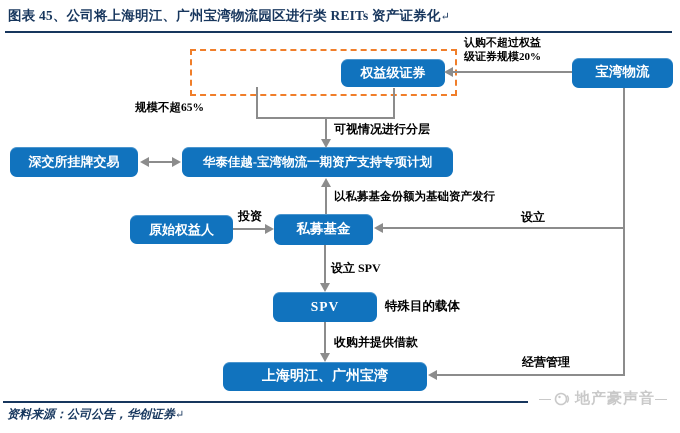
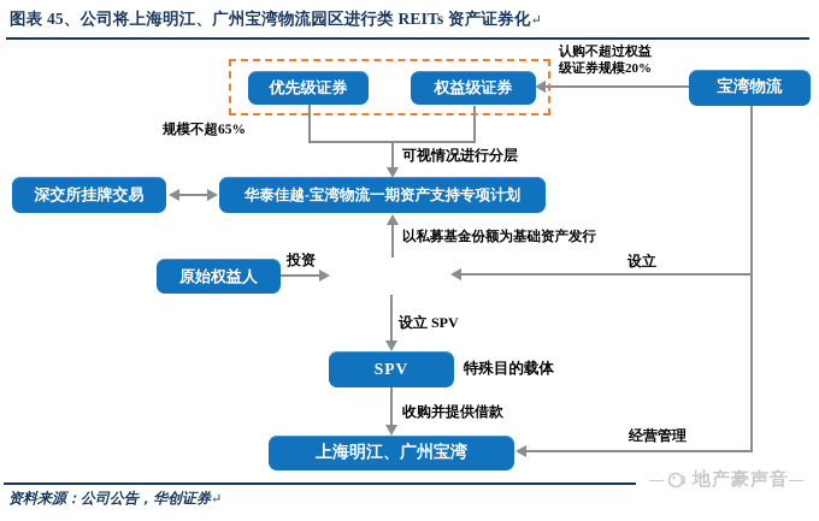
  图表 45、公司将上海明江、广州宝湾物流园区进行类 REITs 资产证券化↵
+ 优先级证券
  权益级证券
  宝湾物流
  深交所挂牌交易
  华泰佳越-宝湾物流一期资产支持专项计划
  原始权益人
- 私募基金
  SPV
  上海明江、广州宝湾
  认购不超过权益
  级证券规模20%
  规模不超65%
  可视情况进行分层
  以私募基金份额为基础资产发行
  投资
  设立
  设立 SPV
  特殊目的载体
  收购并提供借款
  经营管理
  资料来源：公司公告，华创证券↵
  地产豪声音
